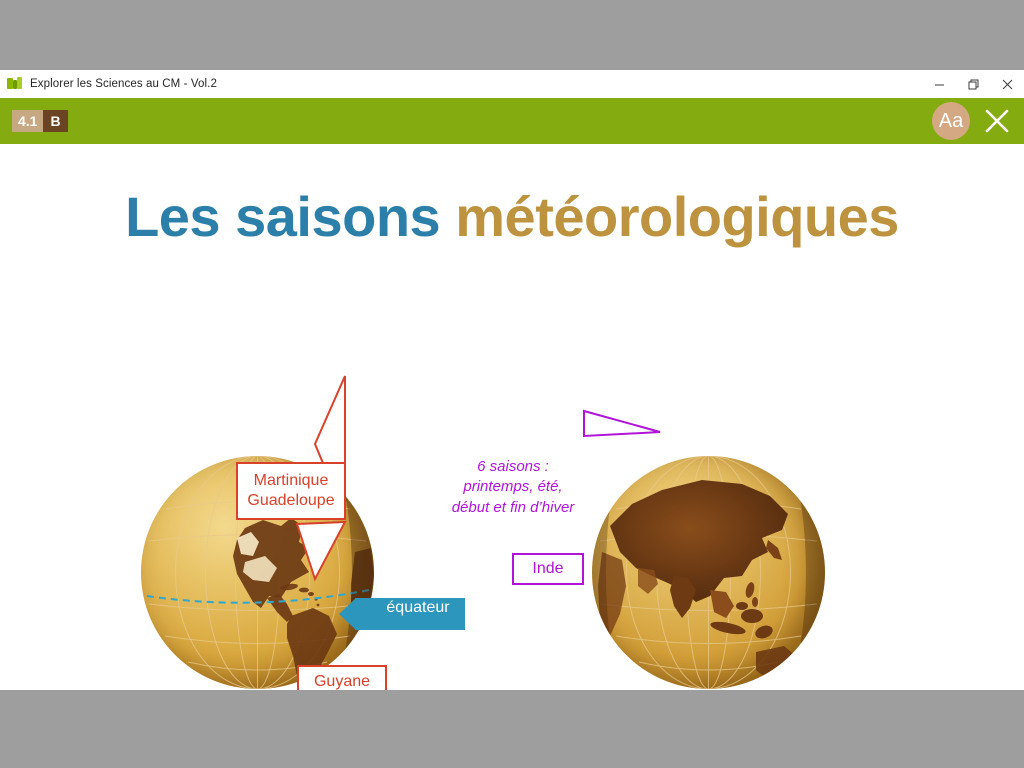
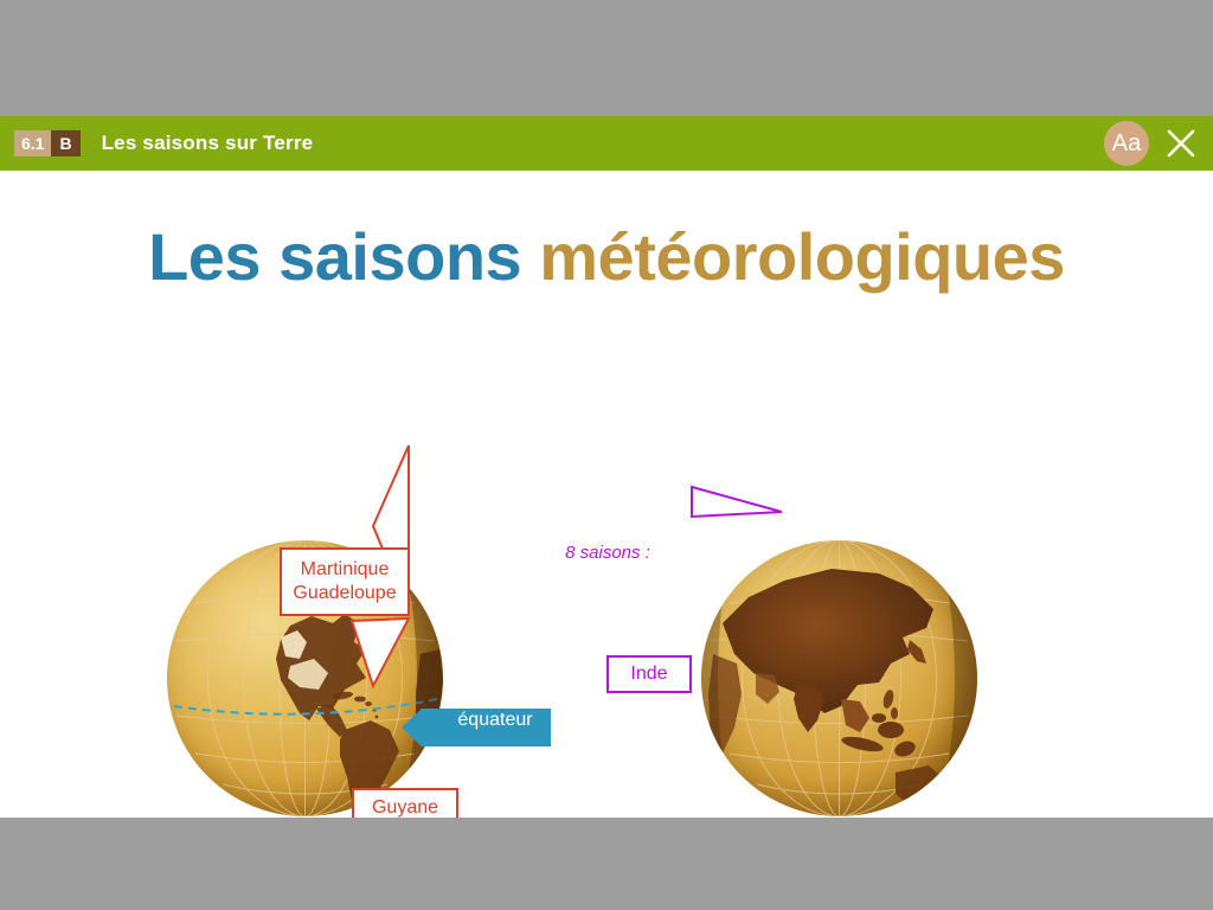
- Explorer les Sciences au CM - Vol.2
- 4.1
+ 6.1
  B
+ Les saisons sur Terre
  Aa
  Les saisons météorologiques
  Martinique
  Guadeloupe
  Guyane
  équateur
  Inde
- 6 saisons :
+ 8 saisons :
- printemps, été,
- début et fin d’hiver
